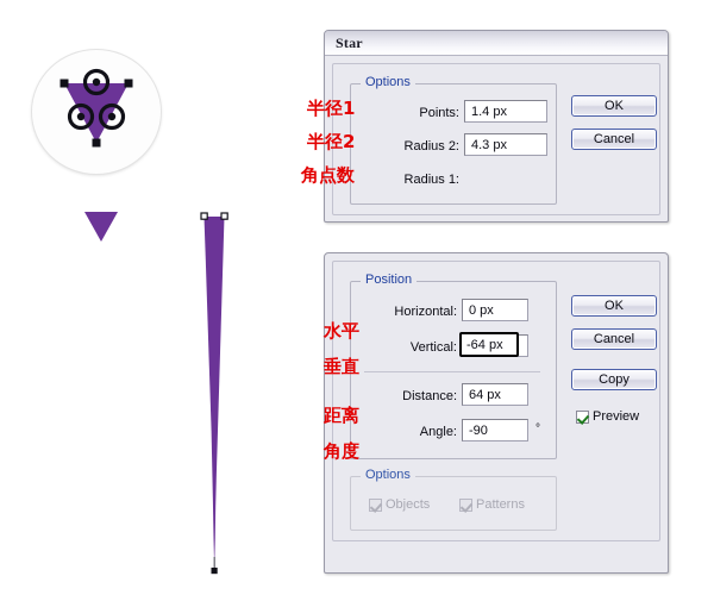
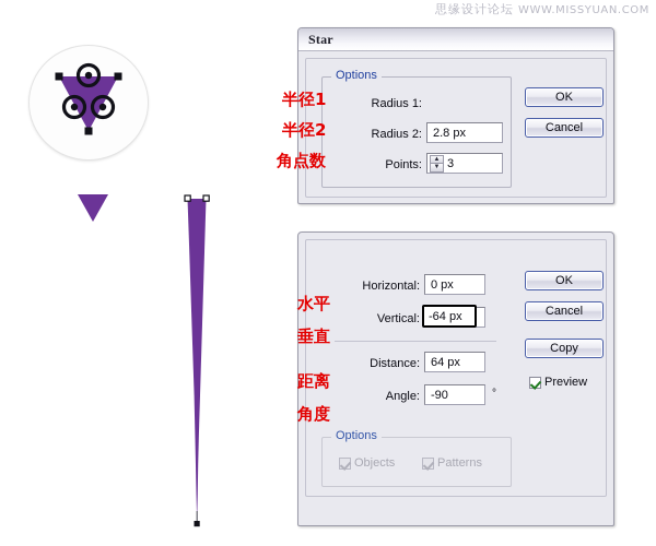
+ 思缘设计论坛 WWW.MISSYUAN.COM
  Star
  Options
- Points:
+ Radius 1:
- 1.4 px
  Radius 2:
- 4.3 px
+ 2.8 px
- Radius 1:
+ Points:
+ 3
  OK
  Cancel
  半径1
  半径2
  角点数
- Position
  Horizontal:
  0 px
  Vertical:
  -64 px
  Distance:
  64 px
  Angle:
  -90
  °
  Options
  Objects
  Patterns
  OK
  Cancel
  Copy
  Preview
  水平
  垂直
  距离
  角度
